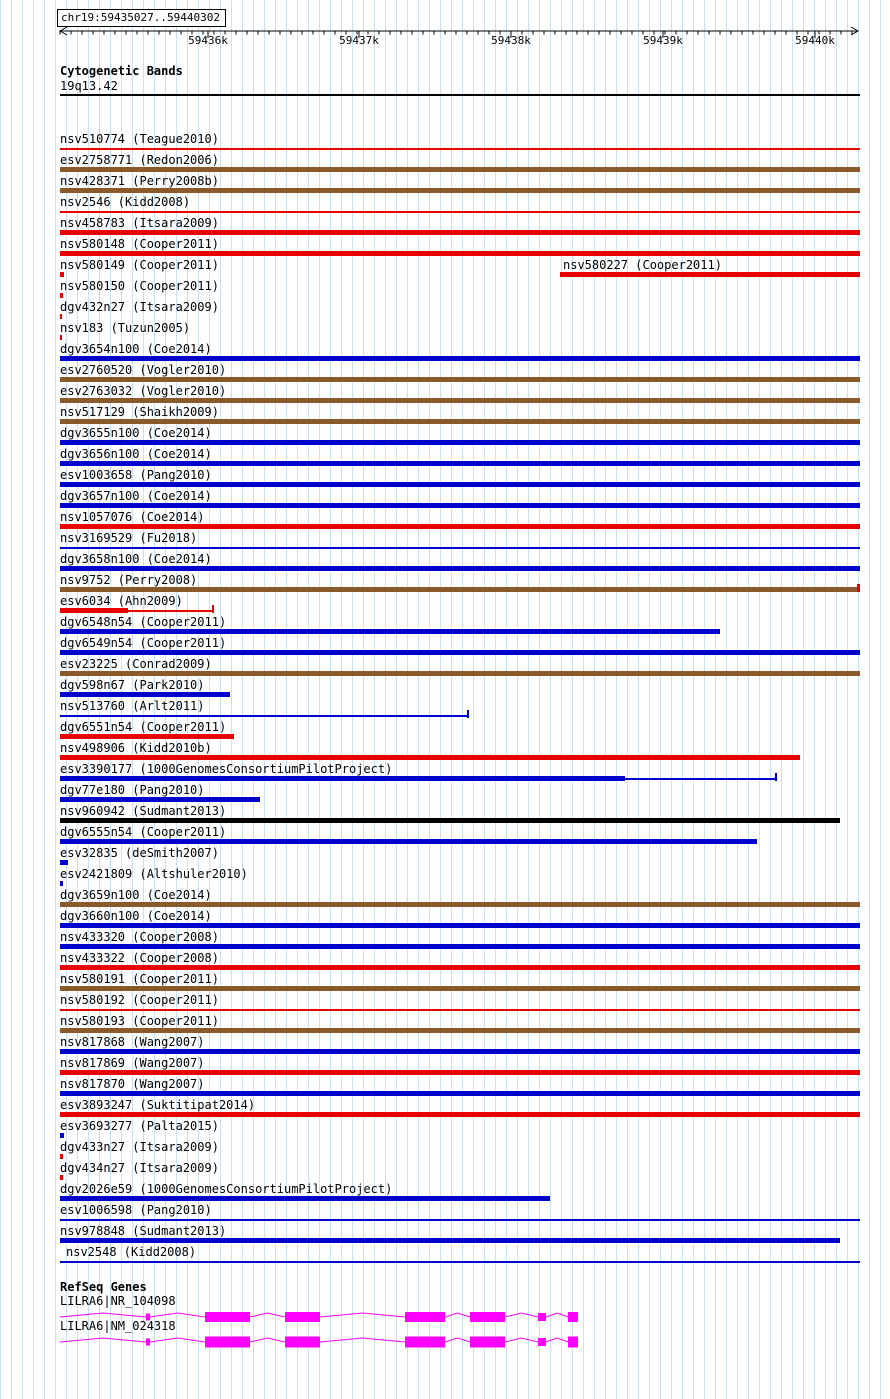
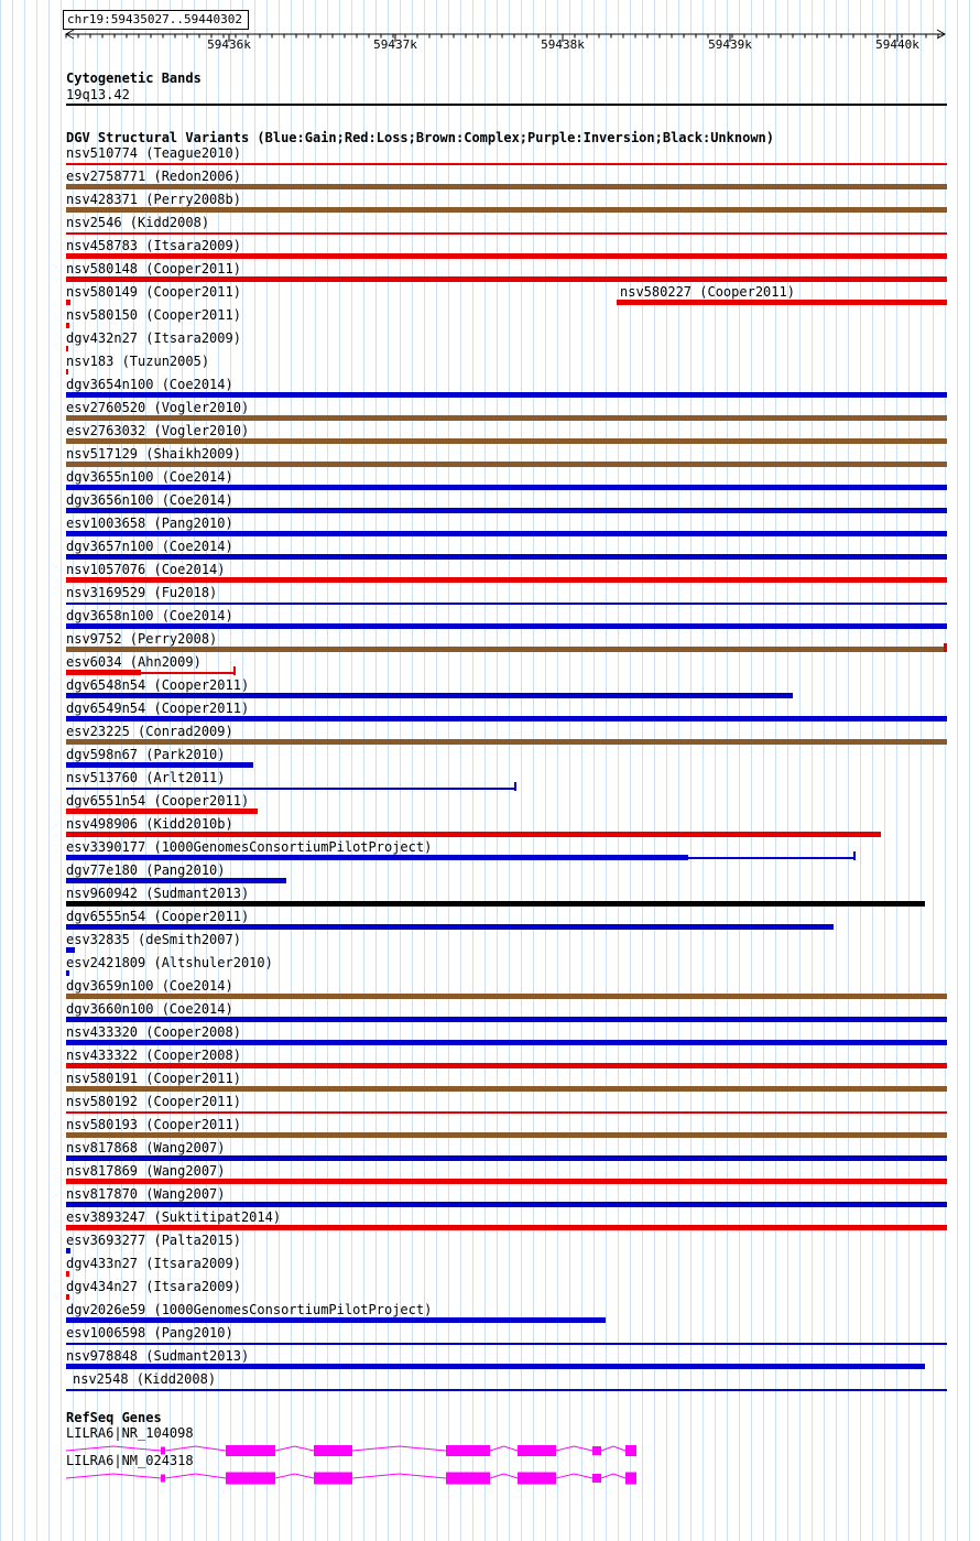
  59436k
  59437k
  59438k
  59439k
  59440k
  chr19:59435027..59440302
  Cytogenetic Bands
  19q13.42
+ DGV Structural Variants (Blue:Gain;Red:Loss;Brown:Complex;Purple:Inversion;Black:Unknown)
  nsv510774 (Teague2010)
  esv2758771 (Redon2006)
  nsv428371 (Perry2008b)
  nsv2546 (Kidd2008)
  nsv458783 (Itsara2009)
  nsv580148 (Cooper2011)
  nsv580149 (Cooper2011)
  nsv580227 (Cooper2011)
  nsv580150 (Cooper2011)
  dgv432n27 (Itsara2009)
  nsv183 (Tuzun2005)
  dgv3654n100 (Coe2014)
  esv2760520 (Vogler2010)
  esv2763032 (Vogler2010)
  nsv517129 (Shaikh2009)
  dgv3655n100 (Coe2014)
  dgv3656n100 (Coe2014)
  esv1003658 (Pang2010)
  dgv3657n100 (Coe2014)
  nsv1057076 (Coe2014)
  nsv3169529 (Fu2018)
  dgv3658n100 (Coe2014)
  nsv9752 (Perry2008)
  esv6034 (Ahn2009)
  dgv6548n54 (Cooper2011)
  dgv6549n54 (Cooper2011)
  esv23225 (Conrad2009)
  dgv598n67 (Park2010)
  nsv513760 (Arlt2011)
  dgv6551n54 (Cooper2011)
  nsv498906 (Kidd2010b)
  esv3390177 (1000GenomesConsortiumPilotProject)
  dgv77e180 (Pang2010)
  nsv960942 (Sudmant2013)
  dgv6555n54 (Cooper2011)
  esv32835 (deSmith2007)
  esv2421809 (Altshuler2010)
  dgv3659n100 (Coe2014)
  dgv3660n100 (Coe2014)
  nsv433320 (Cooper2008)
  nsv433322 (Cooper2008)
  nsv580191 (Cooper2011)
  nsv580192 (Cooper2011)
  nsv580193 (Cooper2011)
  nsv817868 (Wang2007)
  nsv817869 (Wang2007)
  nsv817870 (Wang2007)
  esv3893247 (Suktitipat2014)
  esv3693277 (Palta2015)
  dgv433n27 (Itsara2009)
  dgv434n27 (Itsara2009)
  dgv2026e59 (1000GenomesConsortiumPilotProject)
  esv1006598 (Pang2010)
  nsv978848 (Sudmant2013)
  nsv2548 (Kidd2008)
  RefSeq Genes
  LILRA6|NR_104098
  LILRA6|NM_024318
